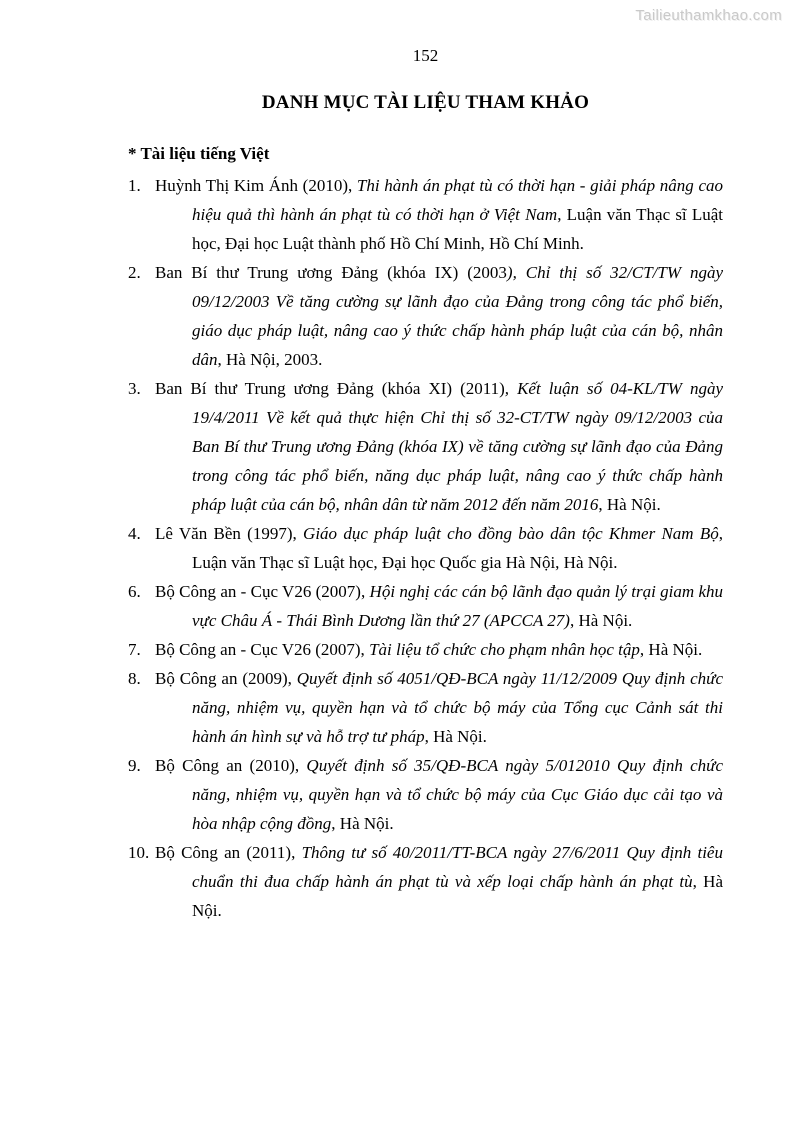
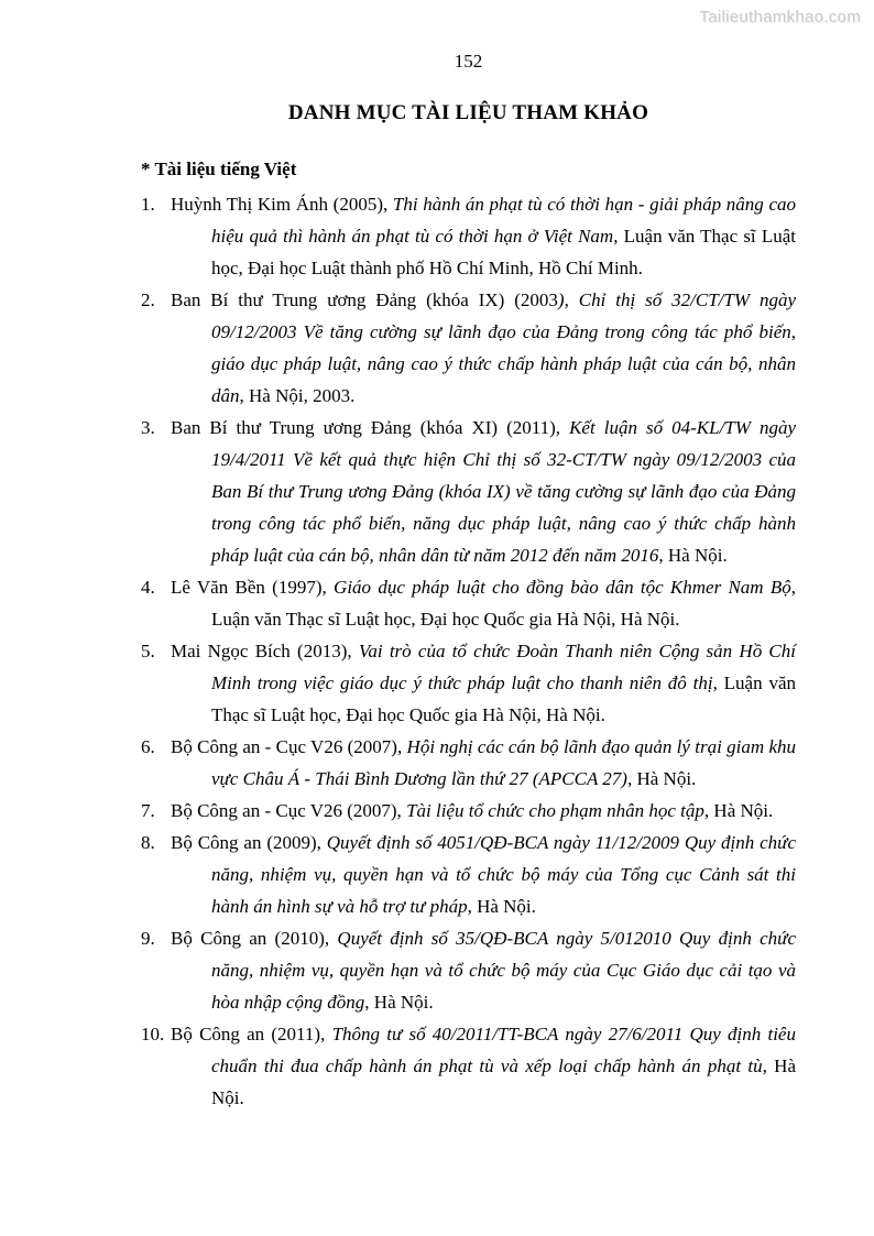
  Tailieuthamkhao.com
  152
  DANH MỤC TÀI LIỆU THAM KHẢO
  * Tài liệu tiếng Việt
- 1. Huỳnh Thị Kim Ánh (2010), Thi hành án phạt tù có thời hạn - giải pháp nâng cao hiệu quả thì hành án phạt tù có thời hạn ở Việt Nam, Luận văn Thạc sĩ Luật học, Đại học Luật thành phố Hồ Chí Minh, Hồ Chí Minh.
+ 1. Huỳnh Thị Kim Ánh (2005), Thi hành án phạt tù có thời hạn - giải pháp nâng cao hiệu quả thì hành án phạt tù có thời hạn ở Việt Nam, Luận văn Thạc sĩ Luật học, Đại học Luật thành phố Hồ Chí Minh, Hồ Chí Minh.
  2. Ban Bí thư Trung ương Đảng (khóa IX) (2003), Chỉ thị số 32/CT/TW ngày 09/12/2003 Về tăng cường sự lãnh đạo của Đảng trong công tác phổ biến, giáo dục pháp luật, nâng cao ý thức chấp hành pháp luật của cán bộ, nhân dân, Hà Nội, 2003.
  3. Ban Bí thư Trung ương Đảng (khóa XI) (2011), Kết luận số 04-KL/TW ngày 19/4/2011 Về kết quả thực hiện Chỉ thị số 32-CT/TW ngày 09/12/2003 của Ban Bí thư Trung ương Đảng (khóa IX) về tăng cường sự lãnh đạo của Đảng trong công tác phổ biến, năng dục pháp luật, nâng cao ý thức chấp hành pháp luật của cán bộ, nhân dân từ năm 2012 đến năm 2016, Hà Nội.
  4. Lê Văn Bền (1997), Giáo dục pháp luật cho đồng bào dân tộc Khmer Nam Bộ, Luận văn Thạc sĩ Luật học, Đại học Quốc gia Hà Nội, Hà Nội.
+ 5. Mai Ngọc Bích (2013), Vai trò của tổ chức Đoàn Thanh niên Cộng sản Hồ Chí Minh trong việc giáo dục ý thức pháp luật cho thanh niên đô thị, Luận văn Thạc sĩ Luật học, Đại học Quốc gia Hà Nội, Hà Nội.
  6. Bộ Công an - Cục V26 (2007), Hội nghị các cán bộ lãnh đạo quản lý trại giam khu vực Châu Á - Thái Bình Dương lần thứ 27 (APCCA 27), Hà Nội.
  7. Bộ Công an - Cục V26 (2007), Tài liệu tổ chức cho phạm nhân học tập, Hà Nội.
  8. Bộ Công an (2009), Quyết định số 4051/QĐ-BCA ngày 11/12/2009 Quy định chức năng, nhiệm vụ, quyền hạn và tổ chức bộ máy của Tổng cục Cảnh sát thi hành án hình sự và hỗ trợ tư pháp, Hà Nội.
  9. Bộ Công an (2010), Quyết định số 35/QĐ-BCA ngày 5/012010 Quy định chức năng, nhiệm vụ, quyền hạn và tổ chức bộ máy của Cục Giáo dục cải tạo và hòa nhập cộng đồng, Hà Nội.
  10. Bộ Công an (2011), Thông tư số 40/2011/TT-BCA ngày 27/6/2011 Quy định tiêu chuẩn thi đua chấp hành án phạt tù và xếp loại chấp hành án phạt tù, Hà Nội.
